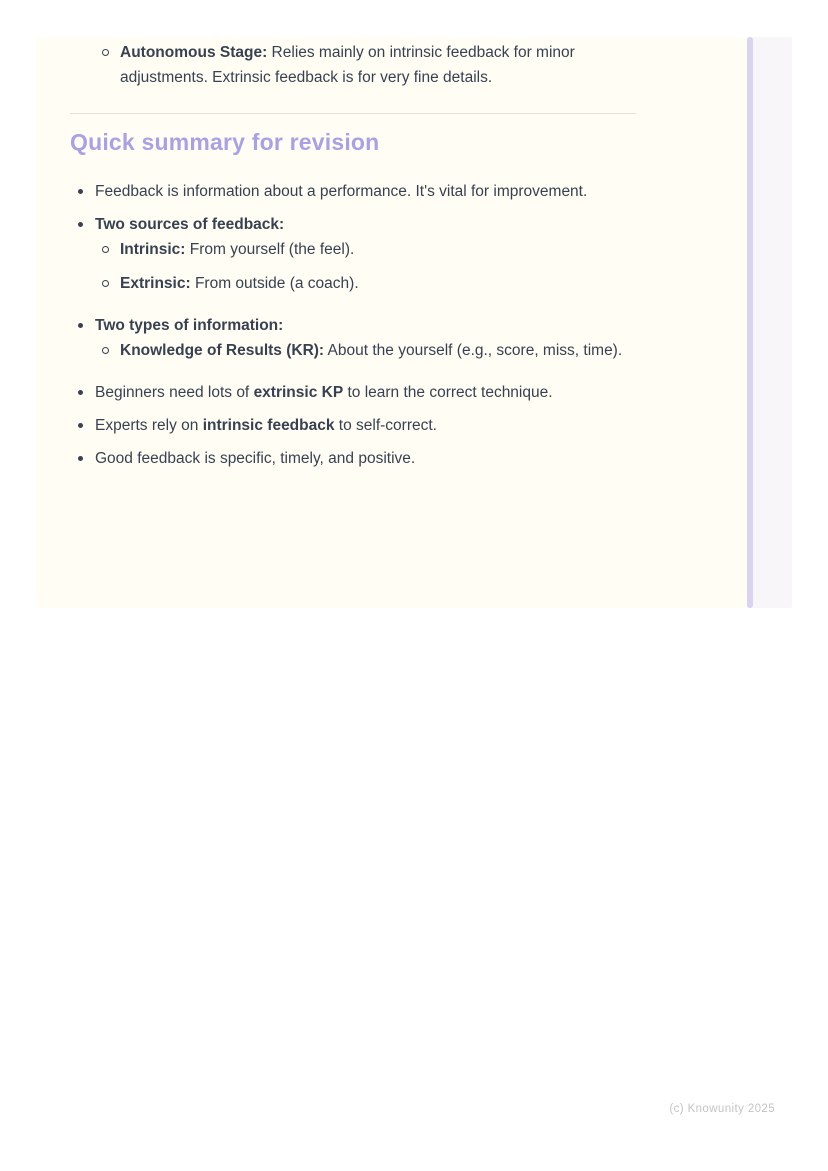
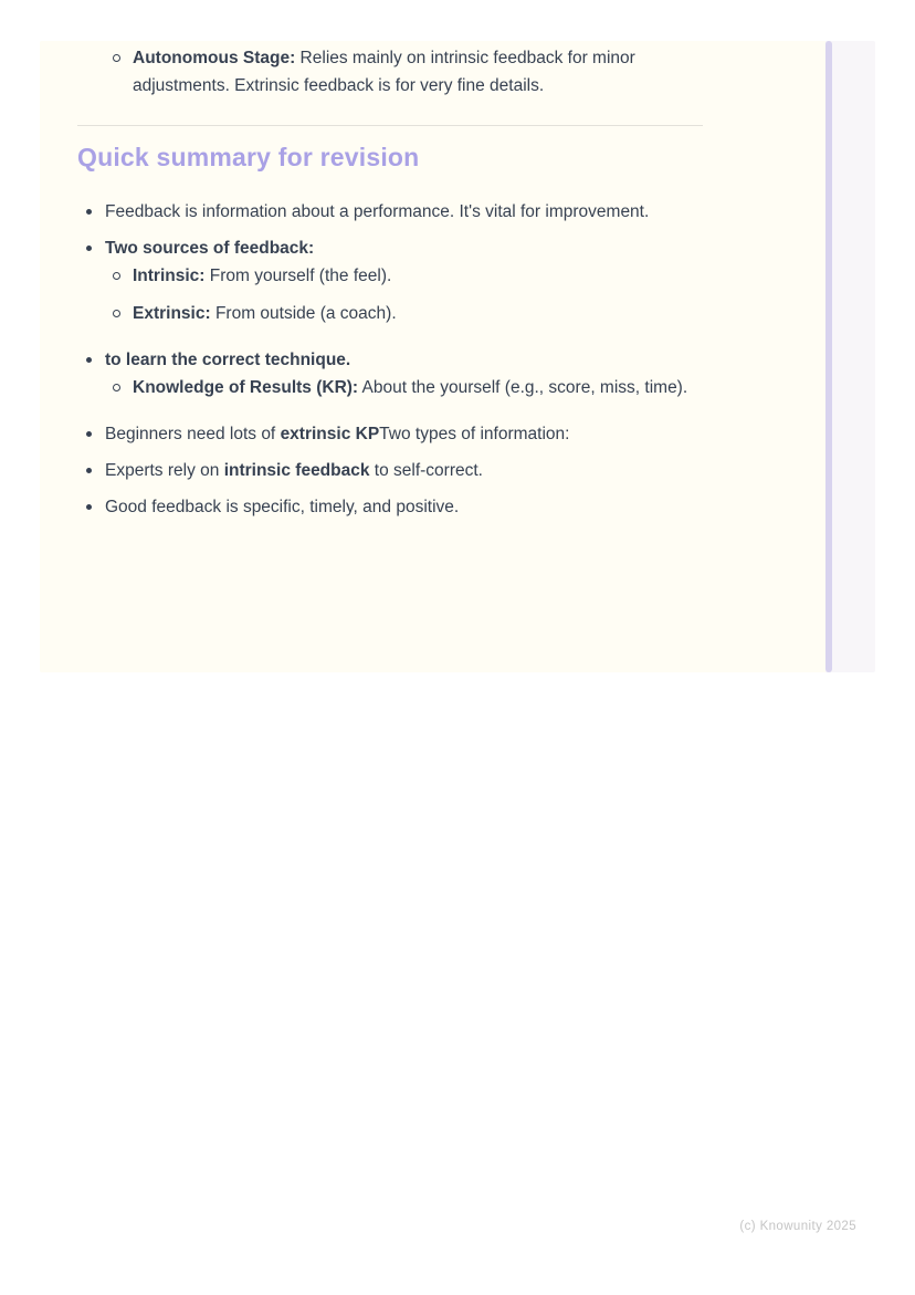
  Autonomous Stage: Relies mainly on intrinsic feedback for minor adjustments. Extrinsic feedback is for very fine details.
  Quick summary for revision
  Feedback is information about a performance. It's vital for improvement.
  Two sources of feedback:
  Intrinsic: From yourself (the feel).
  Extrinsic: From outside (a coach).
- Two types of information:
+ to learn the correct technique.
  Knowledge of Results (KR): About the yourself (e.g., score, miss, time).
- Beginners need lots of extrinsic KP to learn the correct technique.
+ Beginners need lots of extrinsic KPTwo types of information:
  Experts rely on intrinsic feedback to self-correct.
  Good feedback is specific, timely, and positive.
  (c) Knowunity 2025
